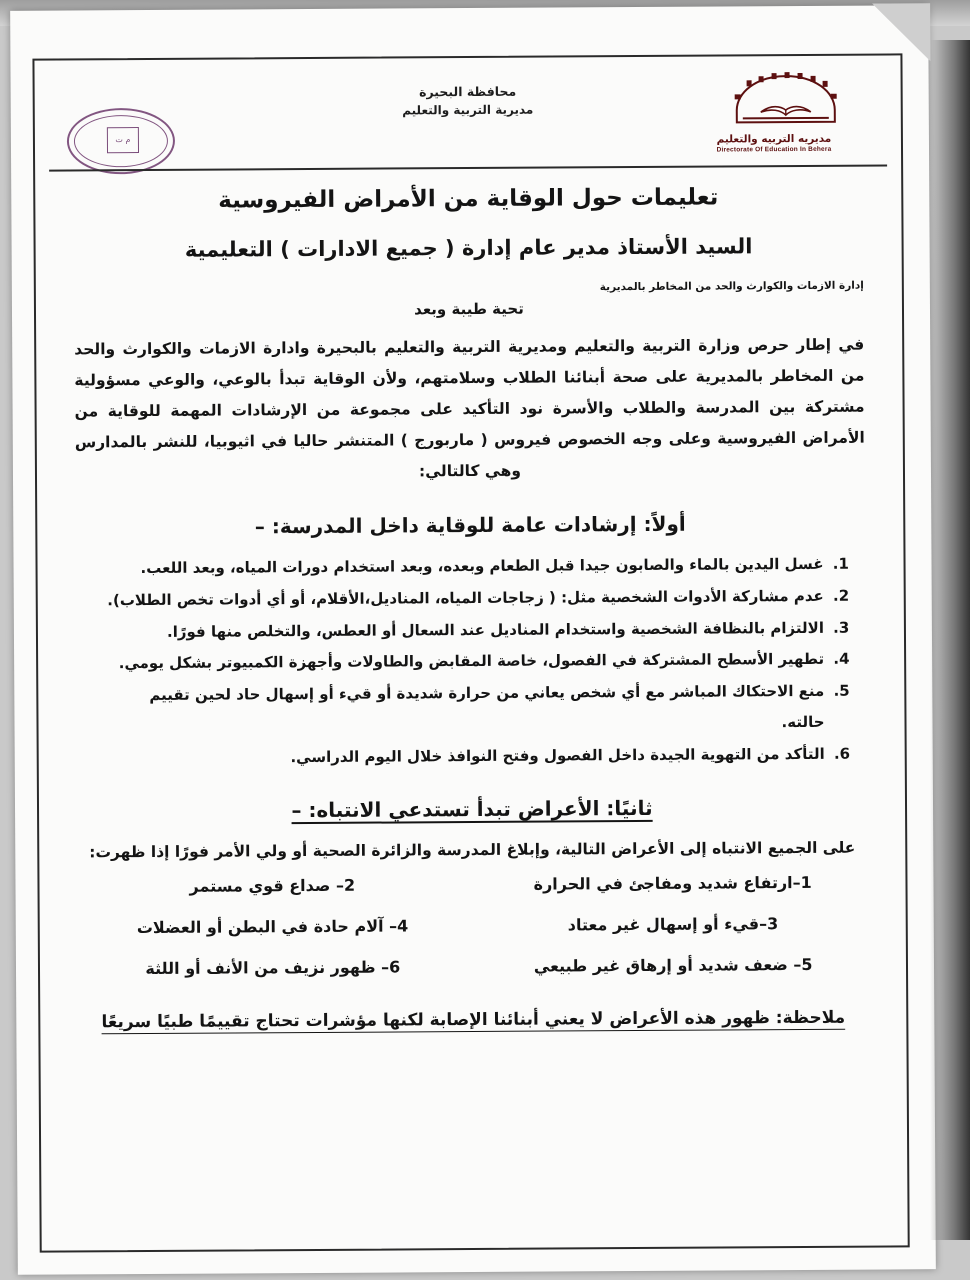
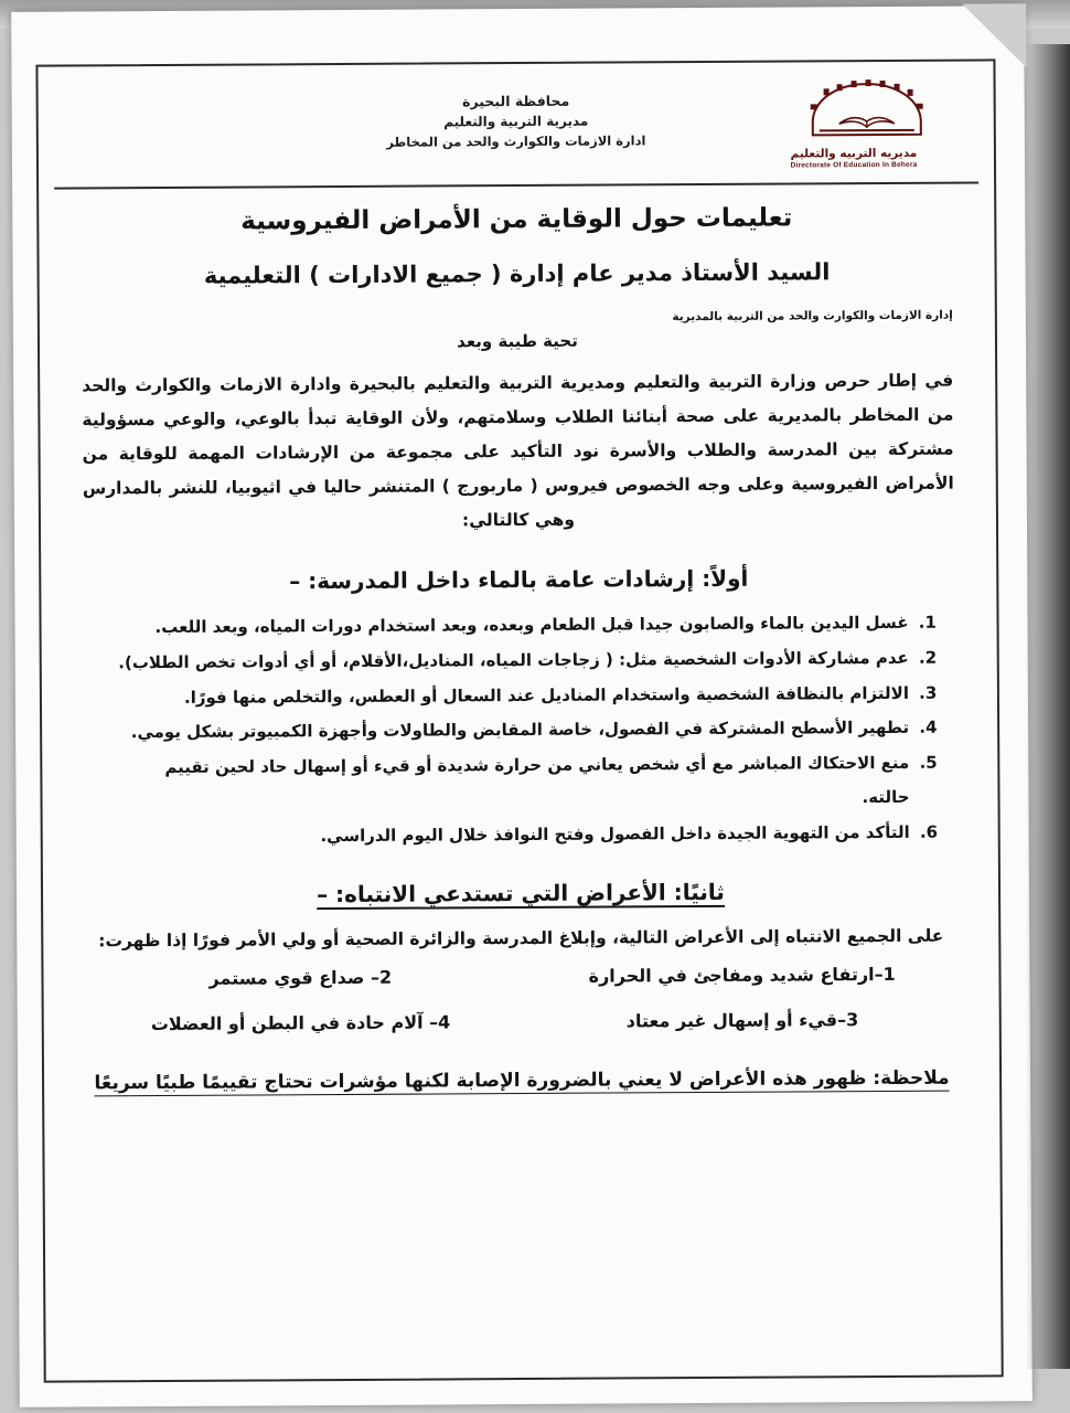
- م ت
  محافظة البحيرة
  مديرية التربية والتعليم
+ ادارة الازمات والكوارث والحد من المخاطر
  مديريه التربيه والتعليم
  تعليمات حول الوقاية من الأمراض الفيروسية
  السيد الأستاذ مدير عام إدارة ( جميع الادارات ) التعليمية
- إدارة الازمات والكوارث والحد من المخاطر بالمديرية
+ إدارة الازمات والكوارث والحد من التربية بالمديرية
  تحية طيبة وبعد
  في إطار حرص وزارة التربية والتعليم ومديرية التربية والتعليم بالبحيرة وادارة الازمات والكوارث والحد من المخاطر بالمديرية على صحة أبنائنا الطلاب وسلامتهم، ولأن الوقاية تبدأ بالوعي، والوعي مسؤولية مشتركة بين المدرسة والطلاب والأسرة نود التأكيد على مجموعة من الإرشادات المهمة للوقاية من الأمراض الفيروسية وعلى وجه الخصوص فيروس ( ماربورج ) المتنشر حاليا في اثيوبيا، للنشر بالمدارس وهي كالتالي:
- أولاً: إرشادات عامة للوقاية داخل المدرسة: –
+ أولاً: إرشادات عامة بالماء داخل المدرسة: –
  غسل اليدين بالماء والصابون جيدا قبل الطعام وبعده، وبعد استخدام دورات المياه، وبعد اللعب.
  عدم مشاركة الأدوات الشخصية مثل: ( زجاجات المياه، المناديل،الأقلام، أو أي أدوات تخص الطلاب).
  الالتزام بالنظافة الشخصية واستخدام المناديل عند السعال أو العطس، والتخلص منها فورًا.
  تطهير الأسطح المشتركة في الفصول، خاصة المقابض والطاولات وأجهزة الكمبيوتر بشكل يومي.
  منع الاحتكاك المباشر مع أي شخص يعاني من حرارة شديدة أو قيء أو إسهال حاد لحين تقييم حالته.
  التأكد من التهوية الجيدة داخل الفصول وفتح النوافذ خلال اليوم الدراسي.
- ثانيًا: الأعراض تبدأ تستدعي الانتباه: –
+ ثانيًا: الأعراض التي تستدعي الانتباه: –
  على الجميع الانتباه إلى الأعراض التالية، وإبلاغ المدرسة والزائرة الصحية أو ولي الأمر فورًا إذا ظهرت:
  1–ارتفاع شديد ومفاجئ في الحرارة
  2– صداع قوي مستمر
  3–قيء أو إسهال غير معتاد
  4– آلام حادة في البطن أو العضلات
- 5– ضعف شديد أو إرهاق غير طبيعي
- 6– ظهور نزيف من الأنف أو اللثة
- ملاحظة: ظهور هذه الأعراض لا يعني أبنائنا الإصابة لكنها مؤشرات تحتاج تقييمًا طبيًا سريعًا
+ ملاحظة: ظهور هذه الأعراض لا يعني بالضرورة الإصابة لكنها مؤشرات تحتاج تقييمًا طبيًا سريعًا
